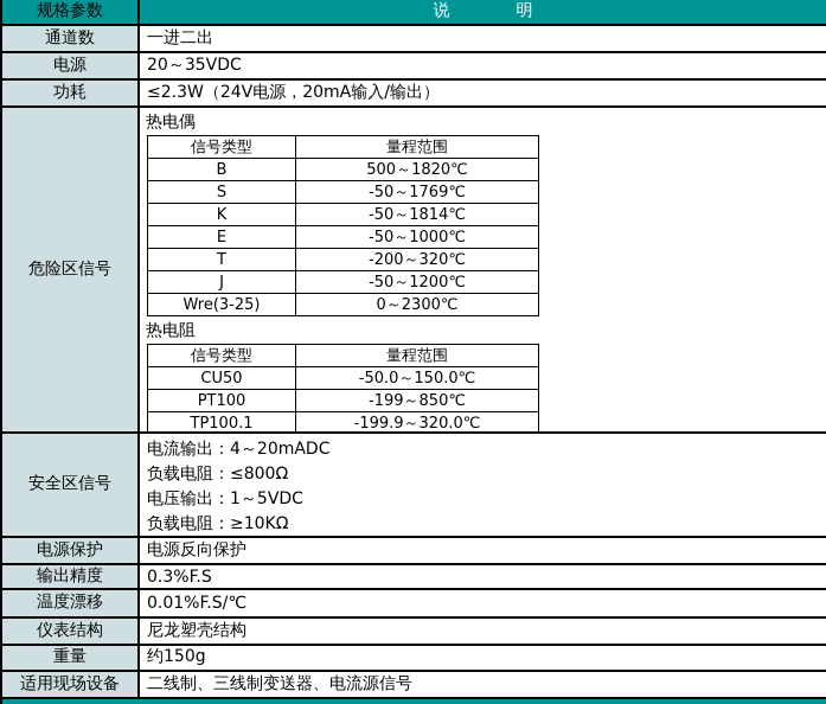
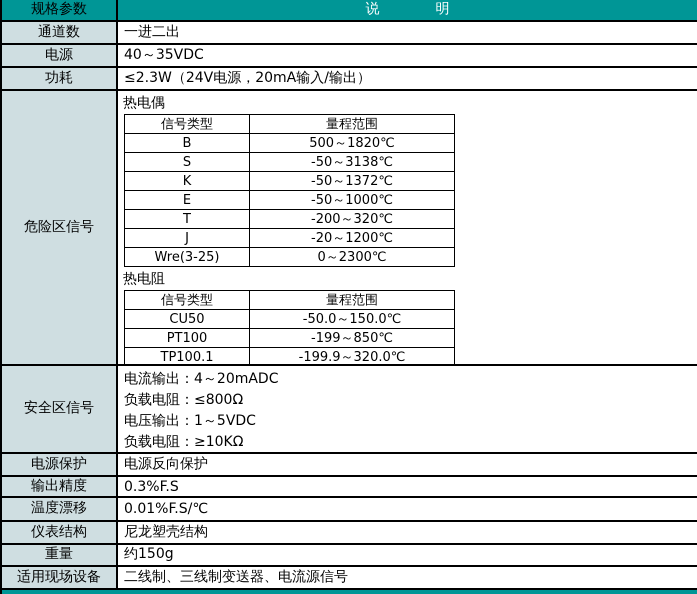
  规格参数
  说 明
  通道数
  一进二出
  电源
- 20～35VDC
+ 40～35VDC
  功耗
  ≤2.3W（24V电源，20mA输入/输出）
  危险区信号
  热电偶
  信号类型	量程范围
  B	500～1820℃
- S	-50～1769℃
+ S	-50～3138℃
- K	-50～1814℃
+ K	-50～1372℃
  E	-50～1000℃
  T	-200～320℃
- J	-50～1200℃
+ J	-20～1200℃
  Wre(3-25)	0～2300℃
  热电阻
  信号类型	量程范围
  CU50	-50.0～150.0℃
  PT100	-199～850℃
  TP100.1	-199.9～320.0℃
  安全区信号
  电流输出：4～20mADC
  负载电阻：≤800Ω
  电压输出：1～5VDC
  负载电阻：≥10KΩ
  电源保护
  电源反向保护
  输出精度
  0.3%F.S
  温度漂移
  0.01%F.S/℃
  仪表结构
  尼龙塑壳结构
  重量
  约150g
  适用现场设备
  二线制、三线制变送器、电流源信号
